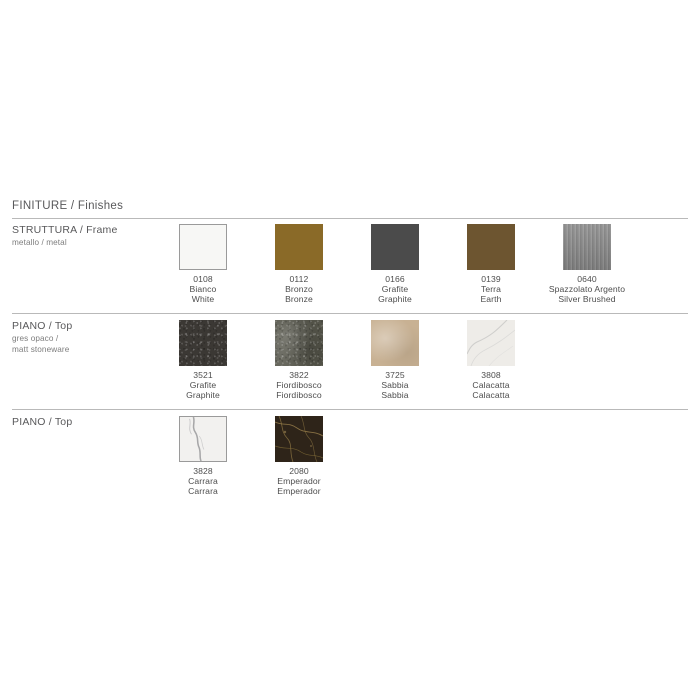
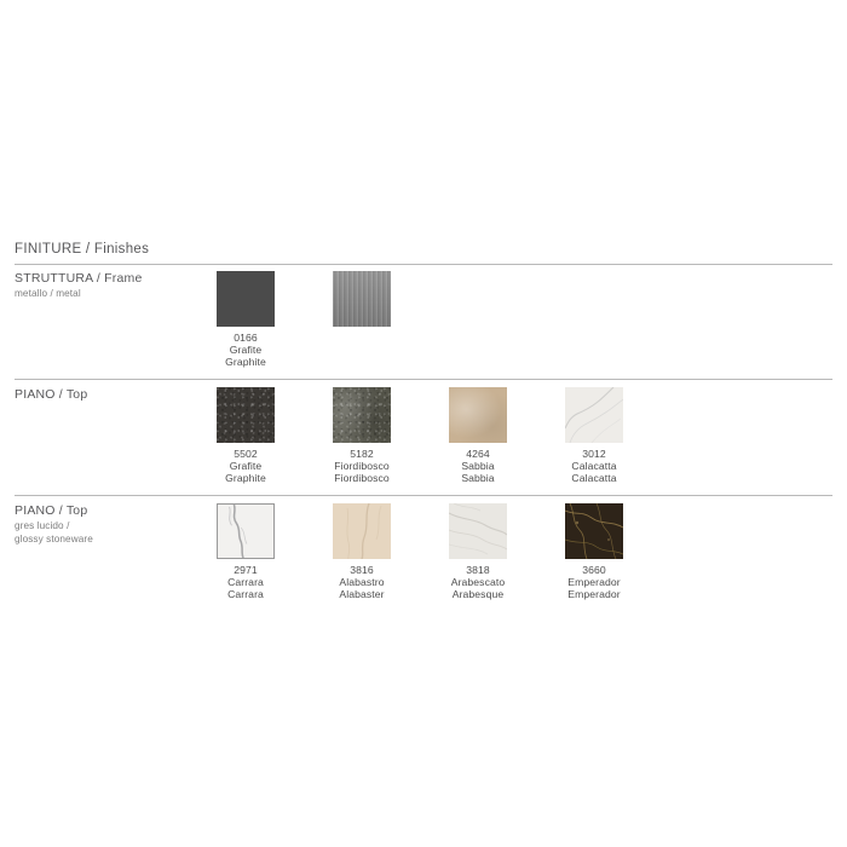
  FINITURE / Finishes
  STRUTTURA / Frame
  metallo / metal
- 0108
- Bianco
- White
- 0112
- Bronzo
- Bronze
  0166
  Grafite
  Graphite
- 0139
- Terra
- Earth
- 0640
- Spazzolato Argento
- Silver Brushed
  PIANO / Top
- gres opaco /
- matt stoneware
- 3521
+ 5502
  Grafite
  Graphite
- 3822
+ 5182
  Fiordibosco
  Fiordibosco
- 3725
+ 4264
  Sabbia
  Sabbia
- 3808
+ 3012
  Calacatta
  Calacatta
  PIANO / Top
+ gres lucido /
+ glossy stoneware
- 3828
+ 2971
  Carrara
  Carrara
+ 3816
+ Alabastro
+ Alabaster
+ 3818
+ Arabescato
+ Arabesque
- 2080
+ 3660
  Emperador
  Emperador
